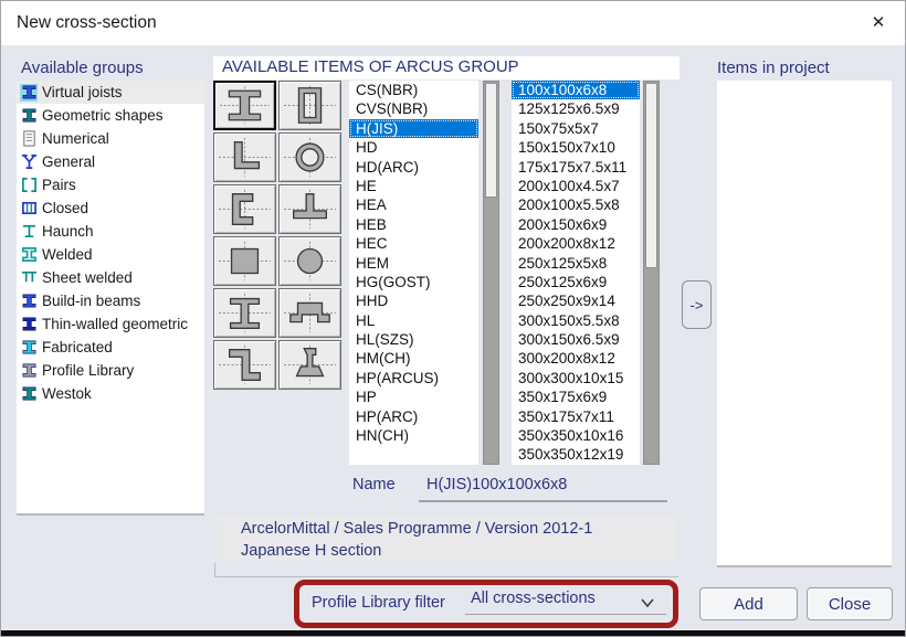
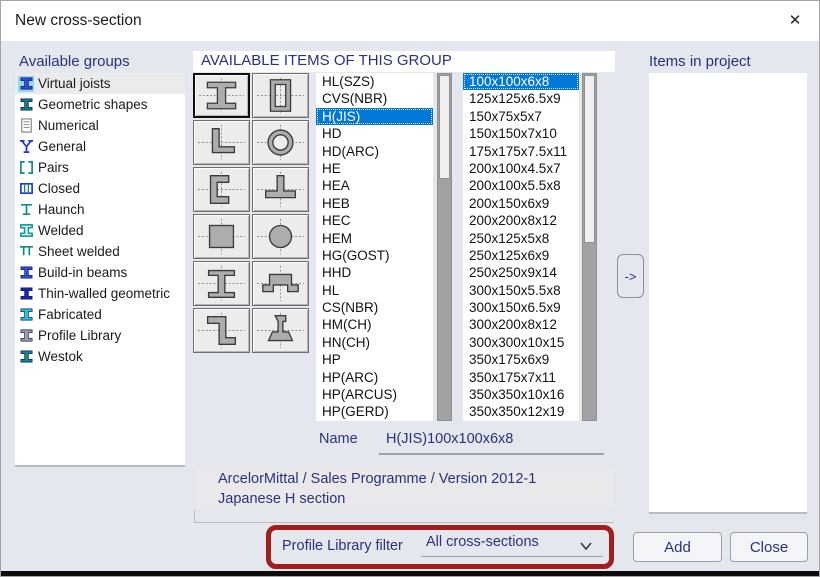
  New cross-section
  ✕
  Available groups
  Virtual joists
  Geometric shapes
  Numerical
  General
  Pairs
  Closed
  Haunch
  Welded
  Sheet welded
  Build-in beams
  Thin-walled geometric
  Fabricated
  Profile Library
  Westok
- AVAILABLE ITEMS OF ARCUS GROUP
+ AVAILABLE ITEMS OF THIS GROUP
- CS(NBR)
+ HL(SZS)
  CVS(NBR)
  H(JIS)
  HD
  HD(ARC)
  HE
  HEA
  HEB
  HEC
  HEM
  HG(GOST)
  HHD
  HL
- HL(SZS)
+ CS(NBR)
  HM(CH)
- HP(ARCUS)
+ HN(CH)
  HP
  HP(ARC)
- HN(CH)
+ HP(ARCUS)
+ HP(GERD)
  100x100x6x8
  125x125x6.5x9
  150x75x5x7
  150x150x7x10
  175x175x7.5x11
  200x100x4.5x7
  200x100x5.5x8
  200x150x6x9
  200x200x8x12
  250x125x5x8
  250x125x6x9
  250x250x9x14
  300x150x5.5x8
  300x150x6.5x9
  300x200x8x12
  300x300x10x15
  350x175x6x9
  350x175x7x11
  350x350x10x16
  350x350x12x19
  Name
  H(JIS)100x100x6x8
  ArcelorMittal / Sales Programme / Version 2012-1
  Japanese H section
  Profile Library filter
  All cross-sections
  ->
  Items in project
  Add
  Close
